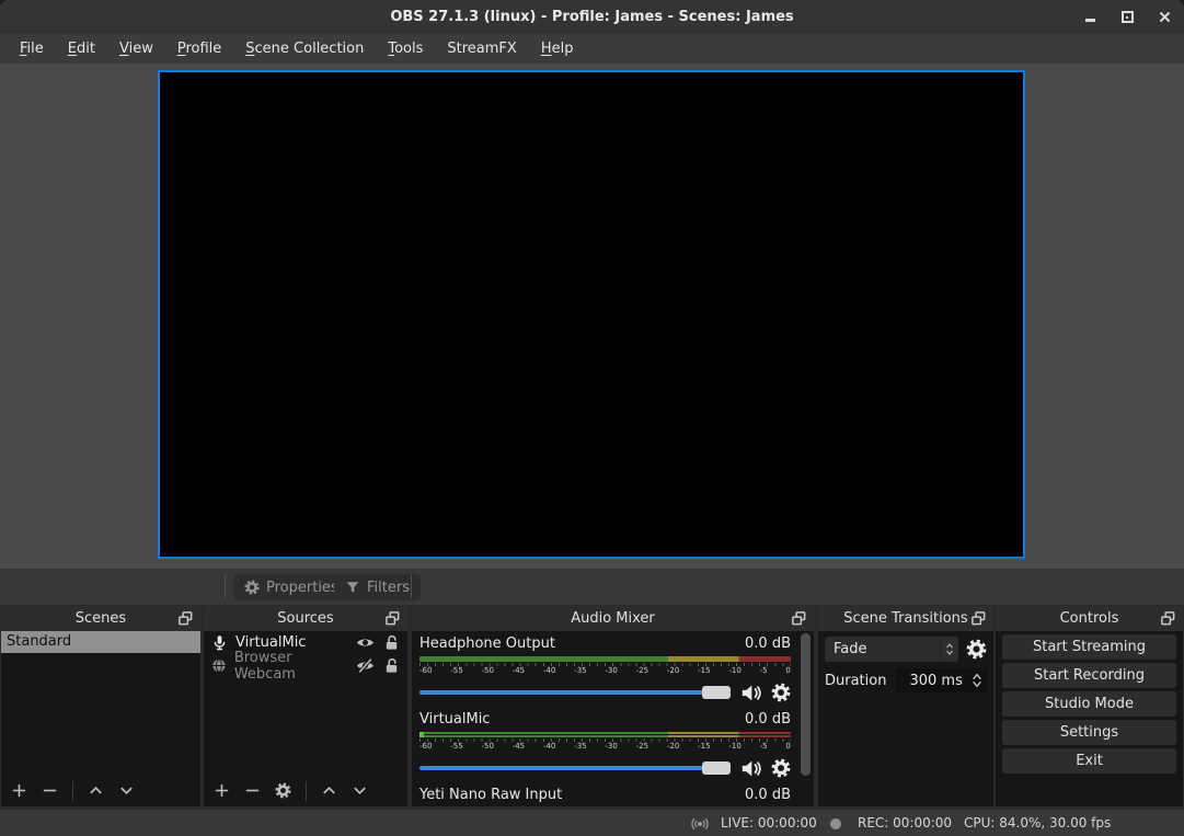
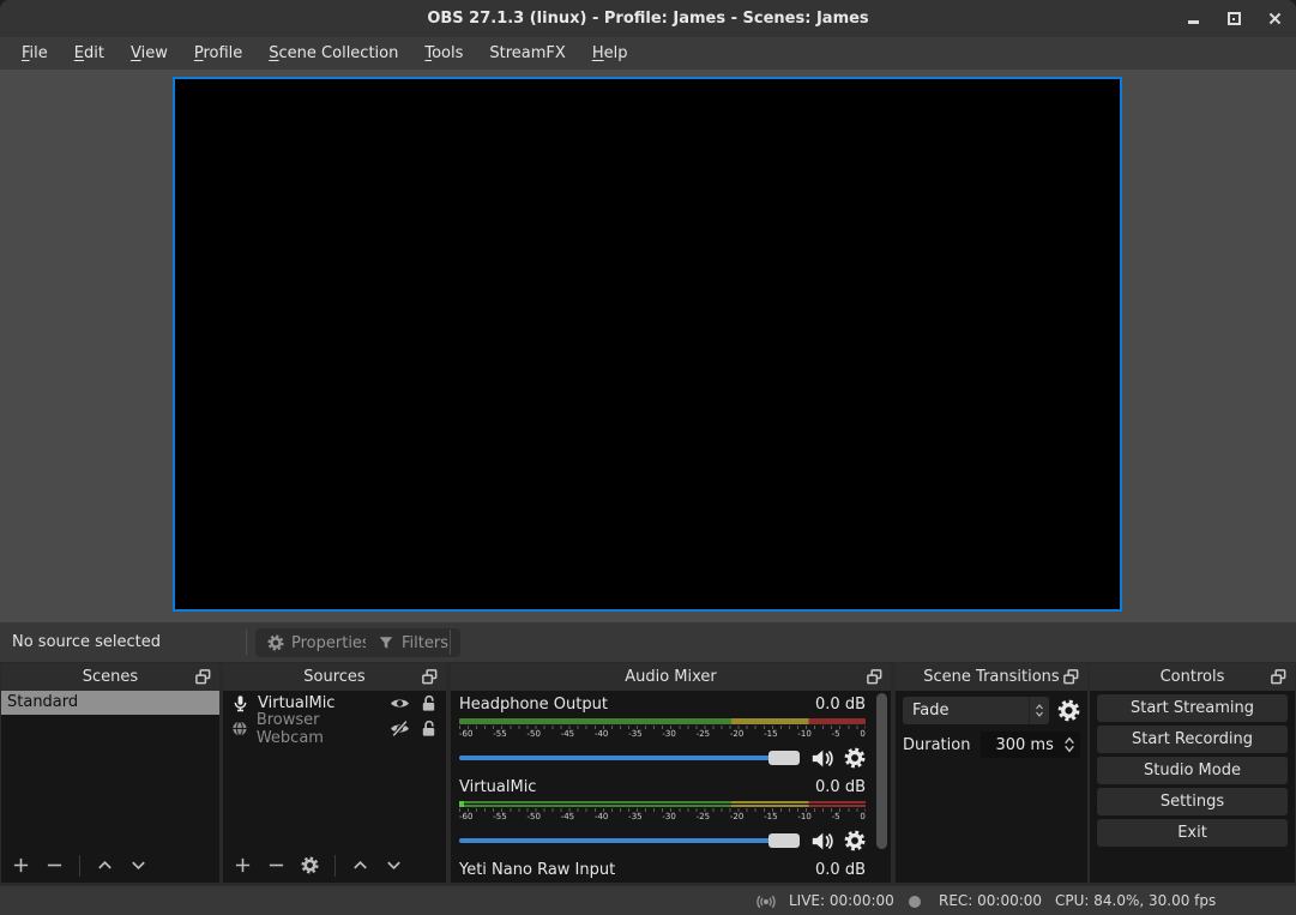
  OBS 27.1.3 (linux) - Profile: James - Scenes: James
  File
  Edit
  View
  Profile
  Scene Collection
  Tools
  StreamFX
  Help
+ No source selected
  Propertie
  Filters
  Scenes
  Standard
  Sources
  VirtualMic
  Browser Webcam
  Audio Mixer
  Headphone Output
  0.0 dB
  -60
  -55
  -50
  -45
  -40
  -35
  -30
  -25
  -20
  -15
  -10
  -5
  0
  VirtualMic
  0.0 dB
  -60
  -55
  -50
  -45
  -40
  -35
  -30
  -25
  -20
  -15
  -10
  -5
  0
  Yeti Nano Raw Input
  0.0 dB
  Scene Transitions
  Fade
  Duration
  300 ms
  Controls
  Start Streaming
  Start Recording
  Studio Mode
  Settings
  Exit
  LIVE: 00:00:00
  REC: 00:00:00
  CPU: 84.0%, 30.00 fps
